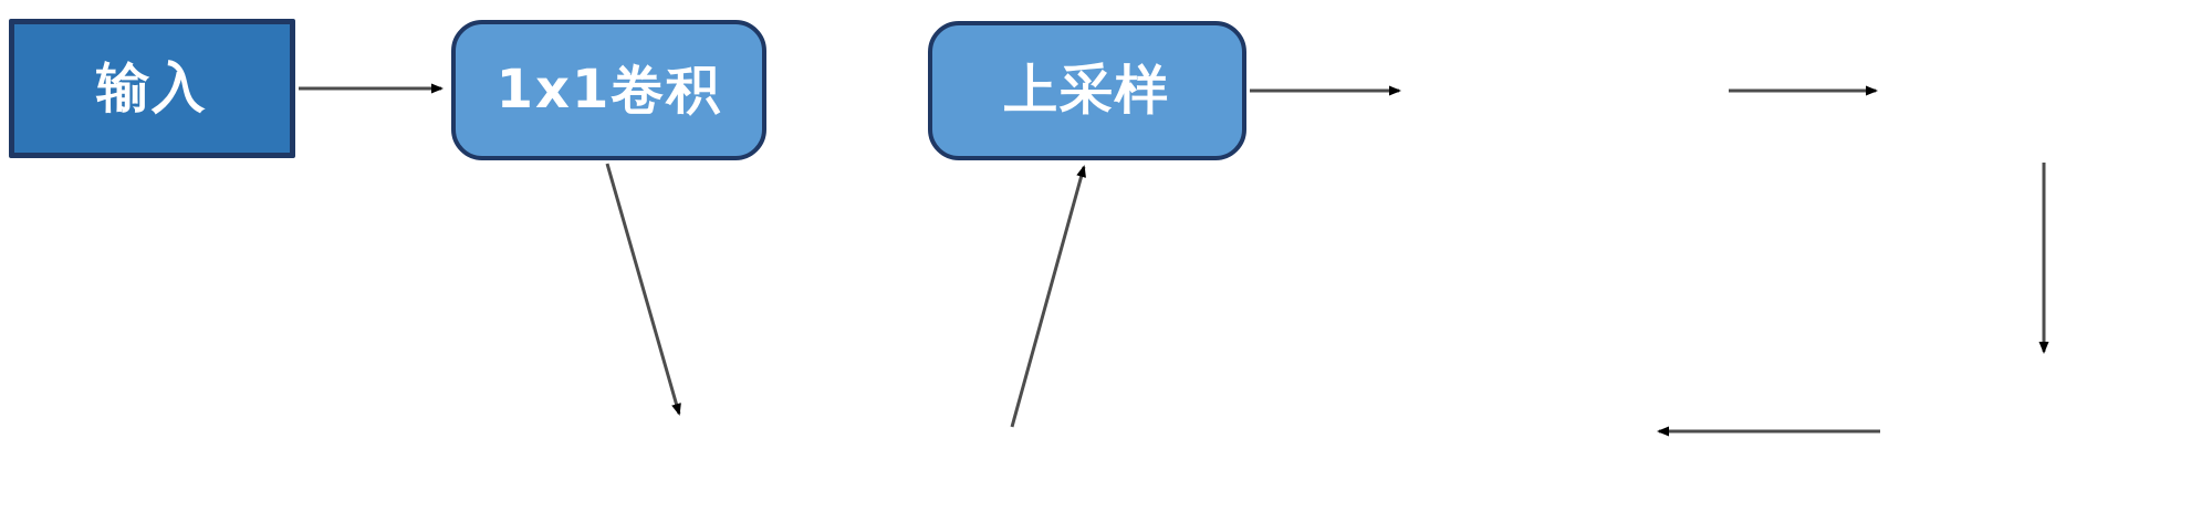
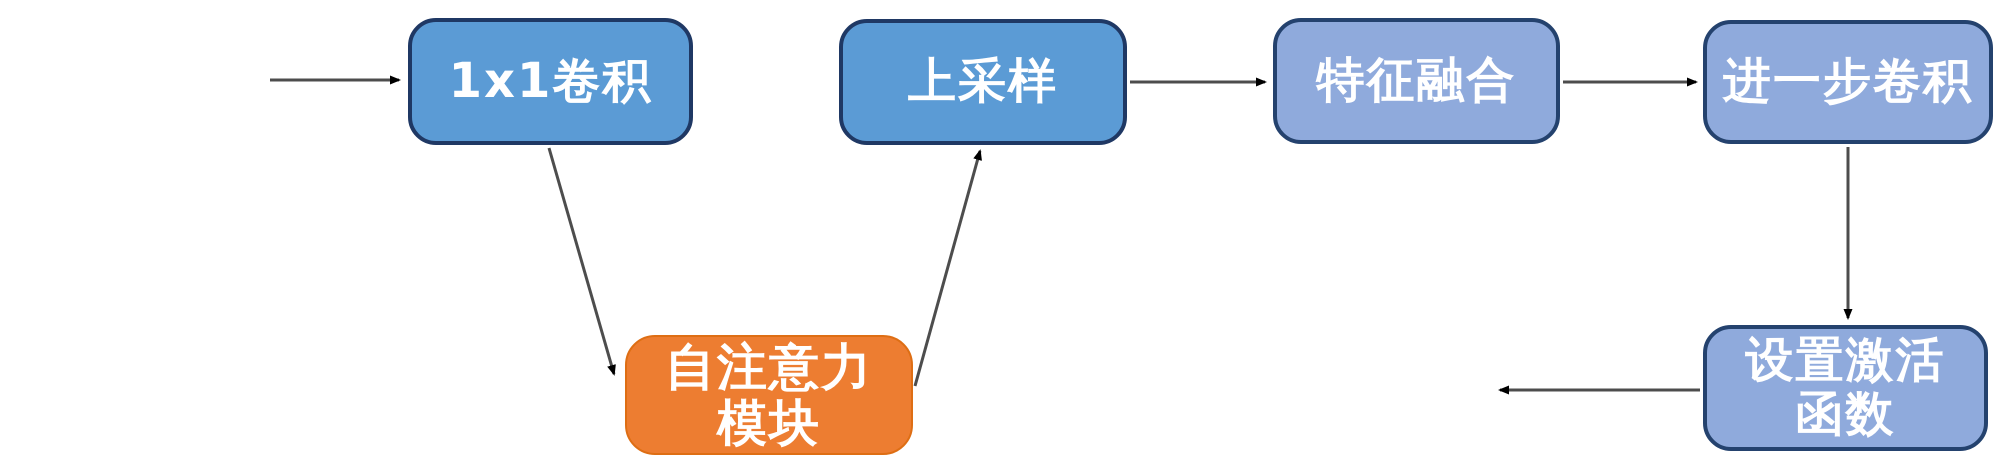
- 输入
  1x1卷积
  上采样
+ 特征融合
+ 进一步卷积
+ 自注意力
+ 模块
+ 设置激活
+ 函数
